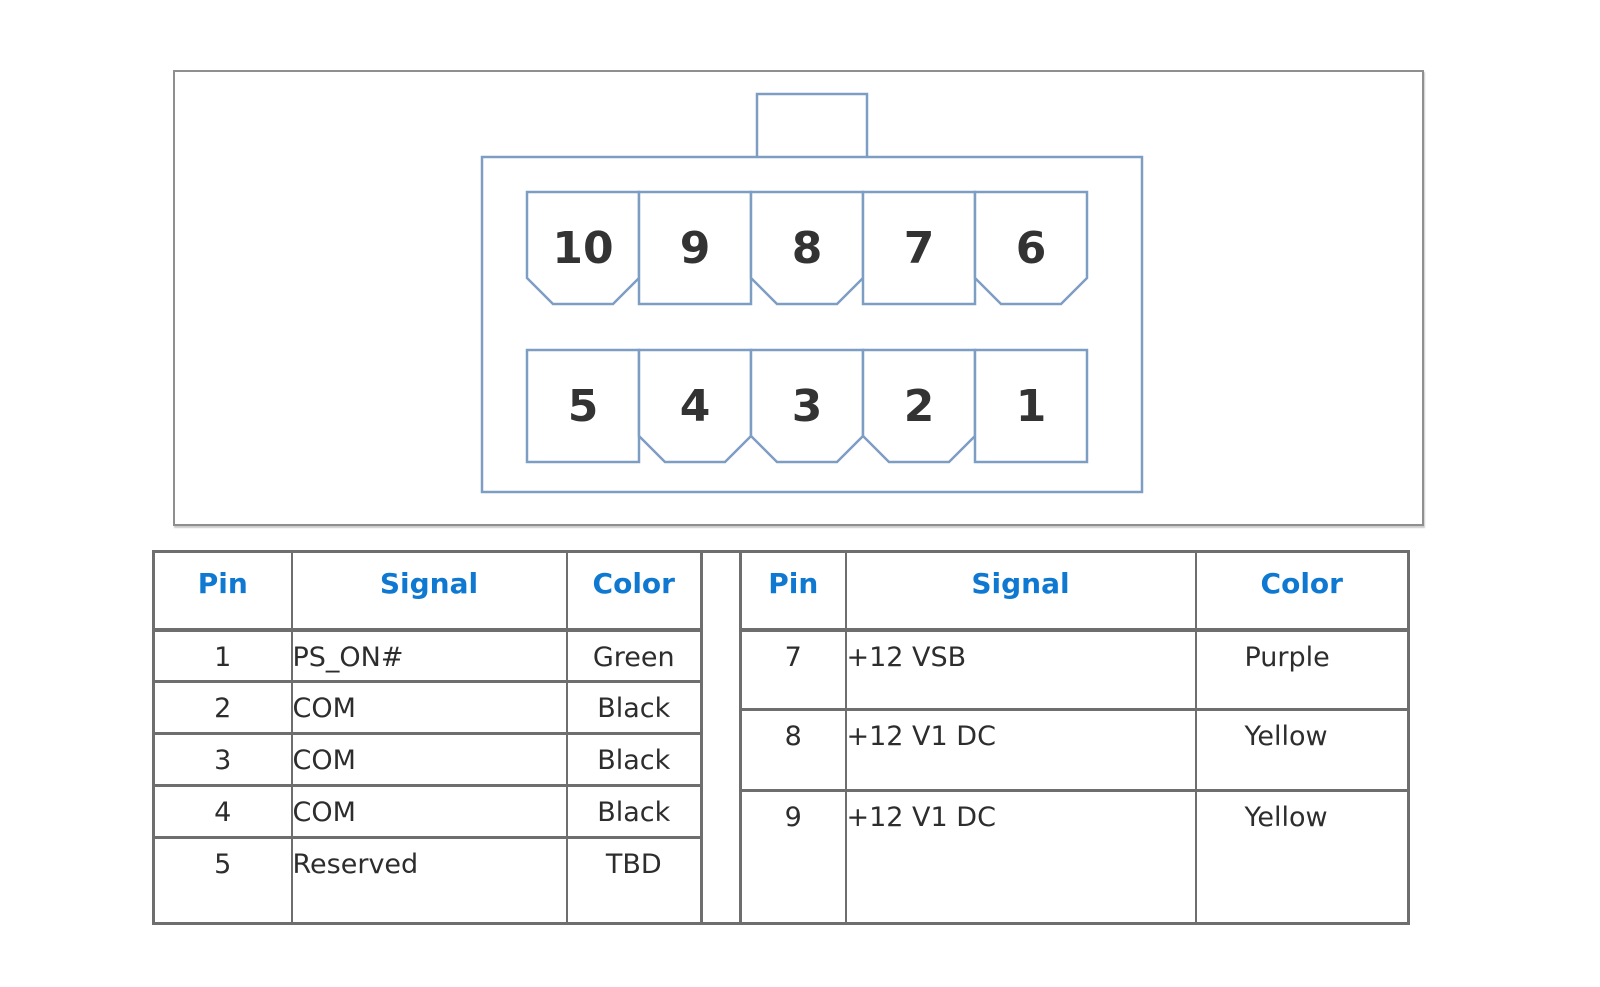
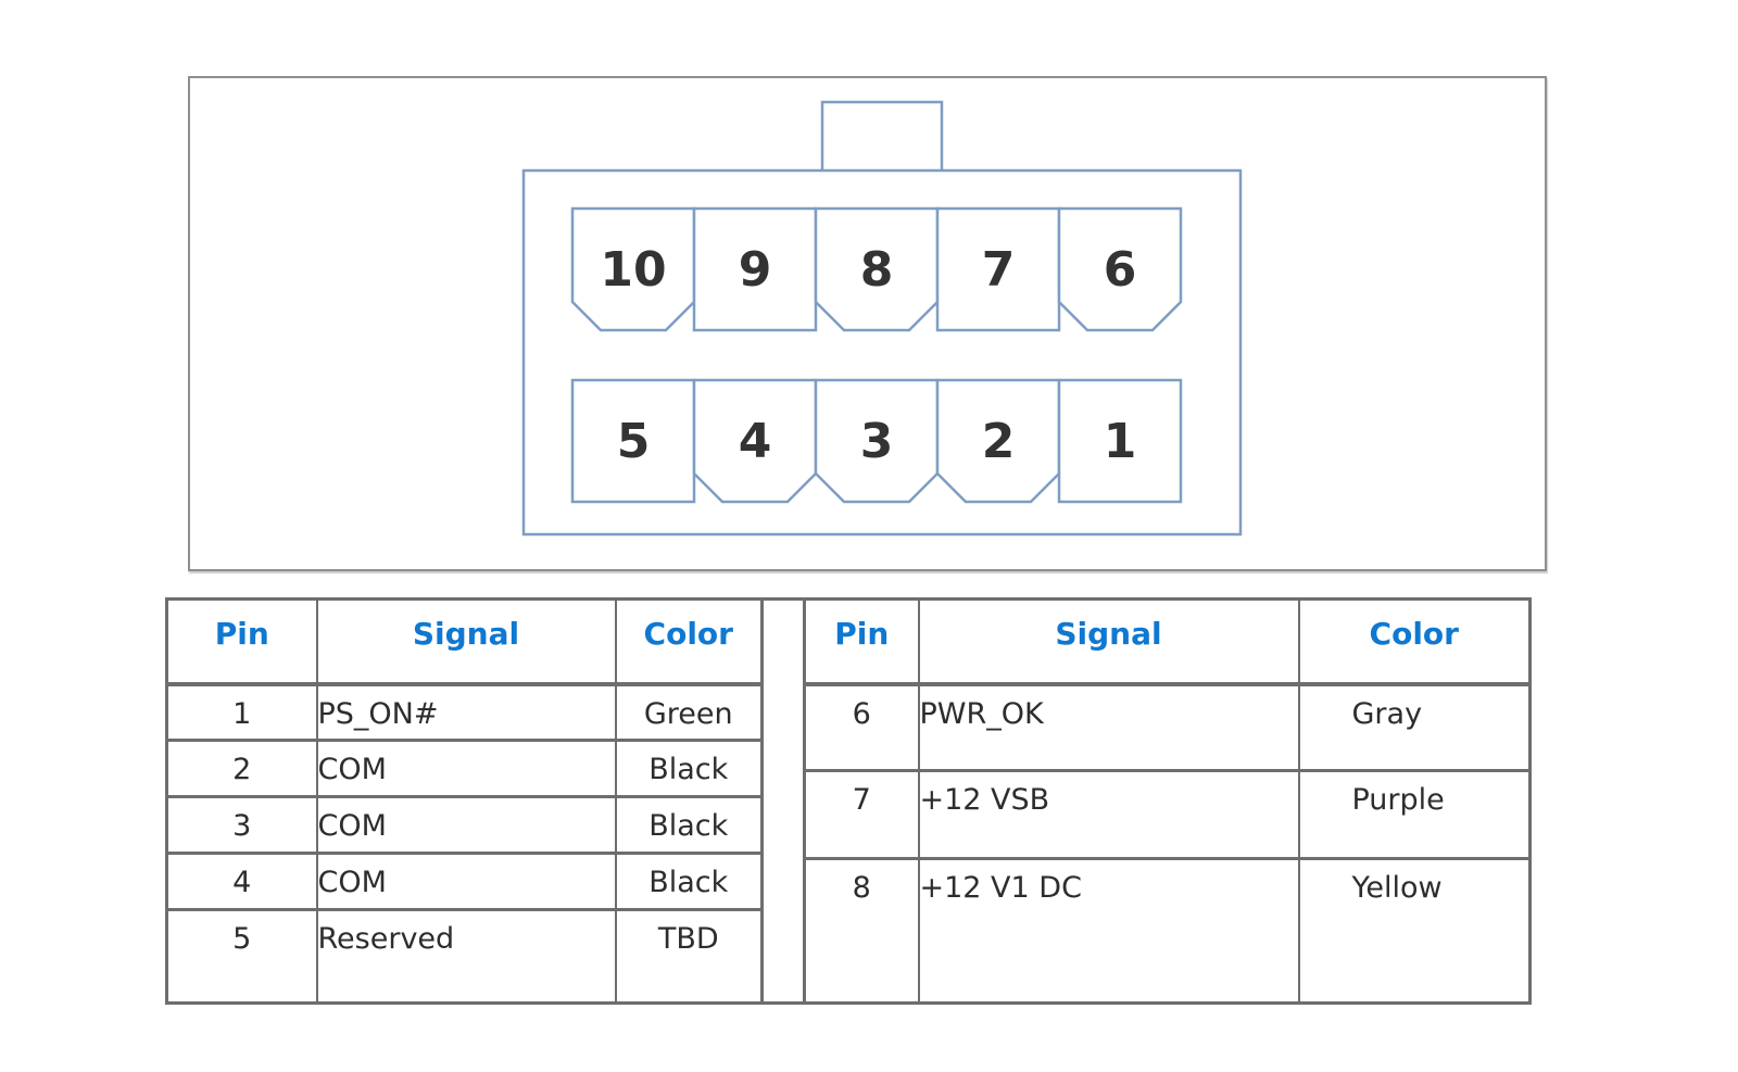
  10
  9
  8
  7
  6
  5
  4
  3
  2
  1
  Pin	Signal	Color
  1	PS_ON#	Green
  2	COM	Black
  3	COM	Black
  4	COM	Black
  5	Reserved	TBD
  Pin	Signal	Color
+ 6	PWR_OK	Gray
  7	+12 VSB	Purple
  8	+12 V1 DC	Yellow
- 9	+12 V1 DC	Yellow
